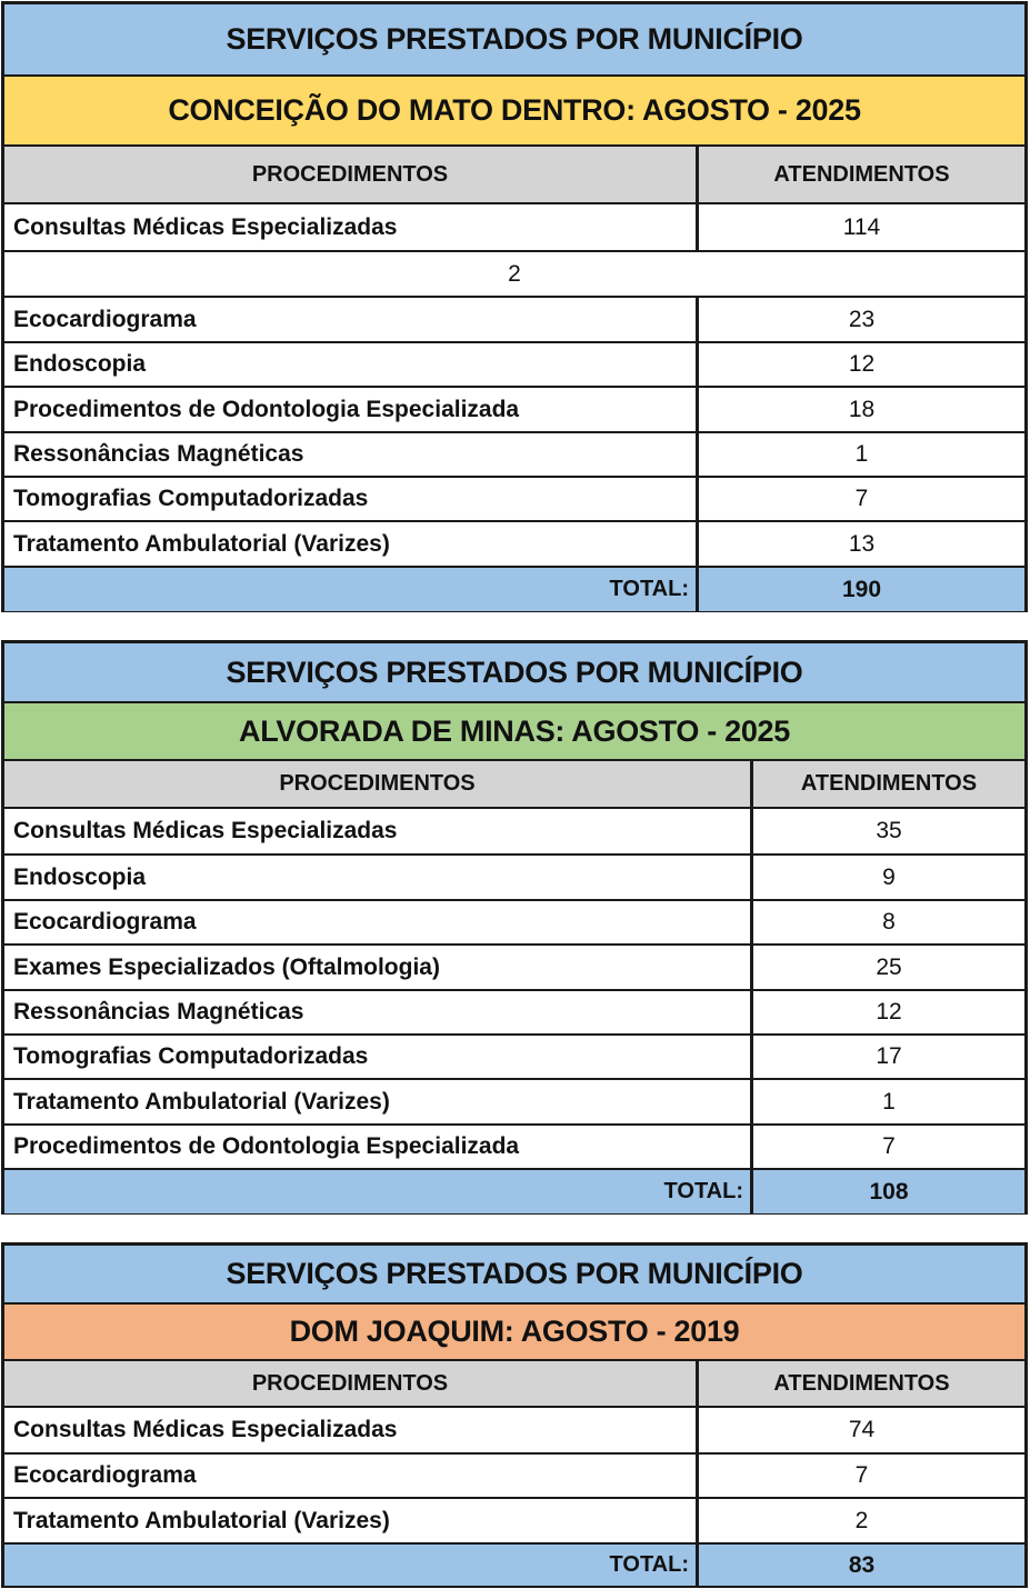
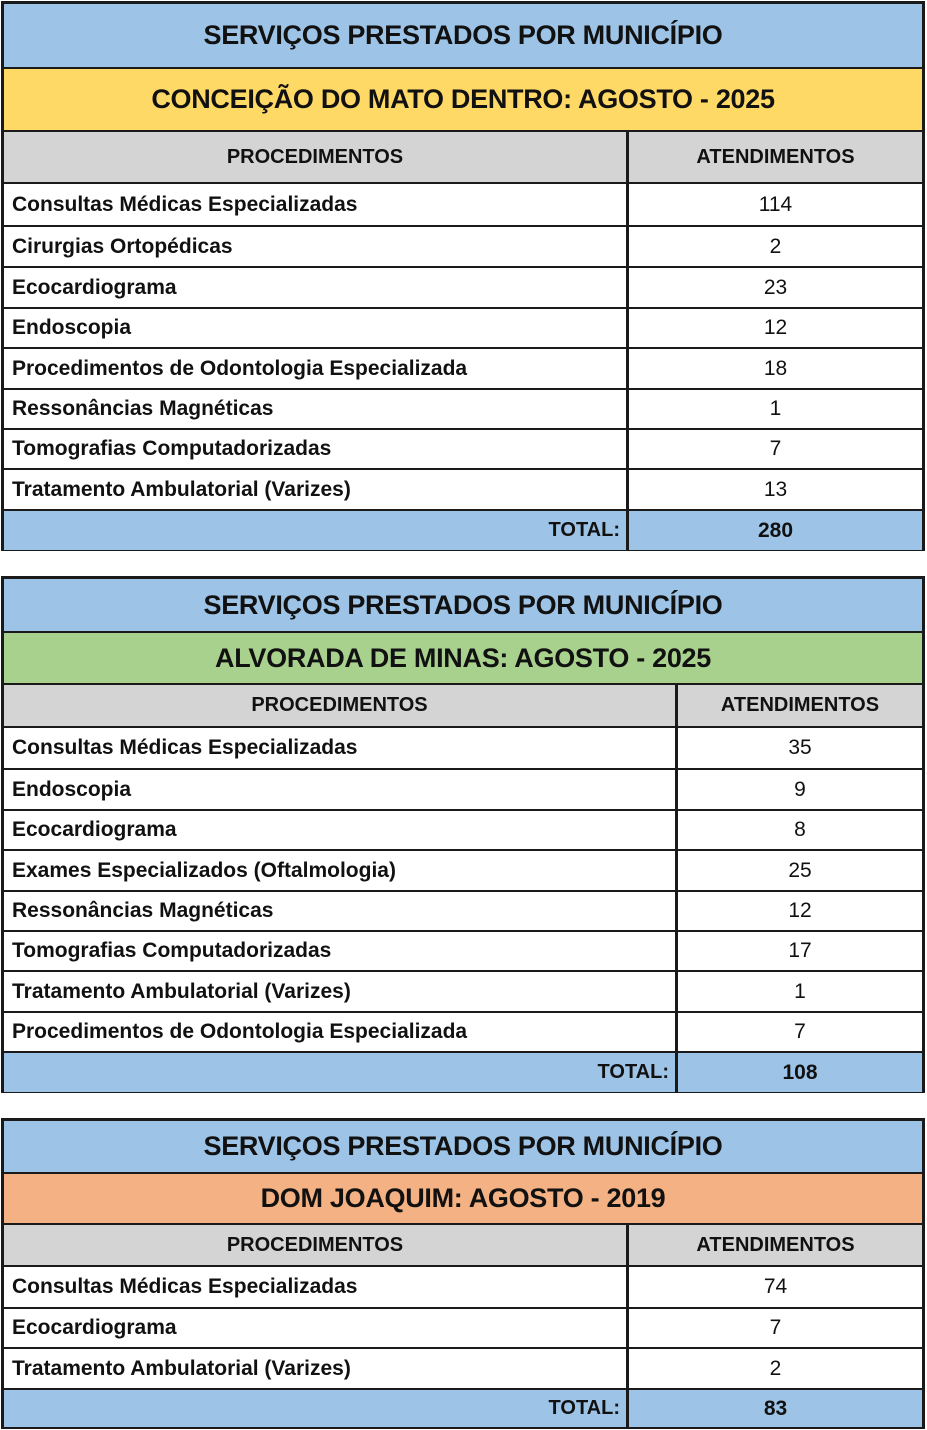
  SERVIÇOS PRESTADOS POR MUNICÍPIO
  CONCEIÇÃO DO MATO DENTRO: AGOSTO - 2025
  PROCEDIMENTOS
  ATENDIMENTOS
  Consultas Médicas Especializadas
  114
+ Cirurgias Ortopédicas
  2
  Ecocardiograma
  23
  Endoscopia
  12
  Procedimentos de Odontologia Especializada
  18
  Ressonâncias Magnéticas
  1
  Tomografias Computadorizadas
  7
  Tratamento Ambulatorial (Varizes)
  13
  TOTAL:
- 190
+ 280
  SERVIÇOS PRESTADOS POR MUNICÍPIO
  ALVORADA DE MINAS: AGOSTO - 2025
  PROCEDIMENTOS
  ATENDIMENTOS
  Consultas Médicas Especializadas
  35
  Endoscopia
  9
  Ecocardiograma
  8
  Exames Especializados (Oftalmologia)
  25
  Ressonâncias Magnéticas
  12
  Tomografias Computadorizadas
  17
  Tratamento Ambulatorial (Varizes)
  1
  Procedimentos de Odontologia Especializada
  7
  TOTAL:
  108
  SERVIÇOS PRESTADOS POR MUNICÍPIO
  DOM JOAQUIM: AGOSTO - 2019
  PROCEDIMENTOS
  ATENDIMENTOS
  Consultas Médicas Especializadas
  74
  Ecocardiograma
  7
  Tratamento Ambulatorial (Varizes)
  2
  TOTAL:
  83
